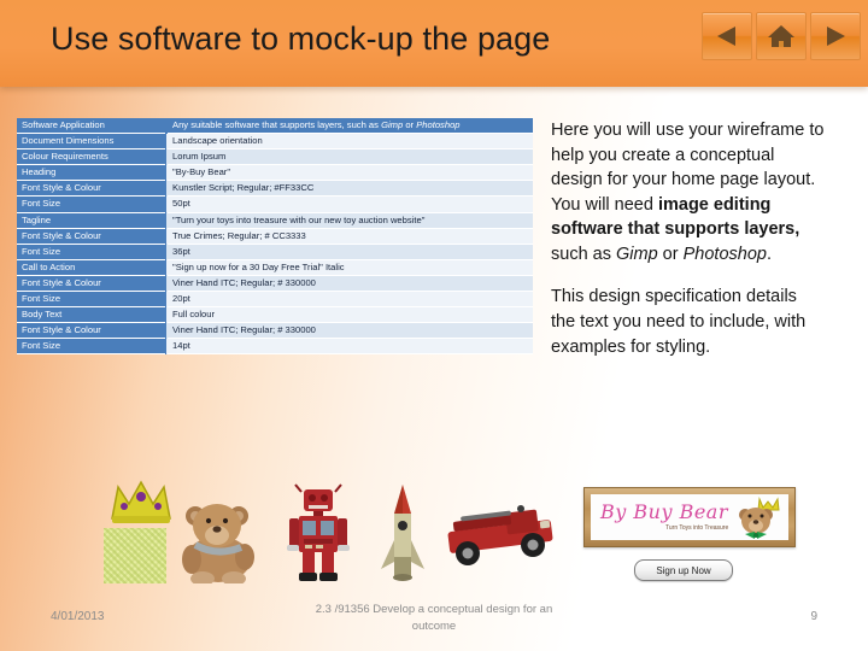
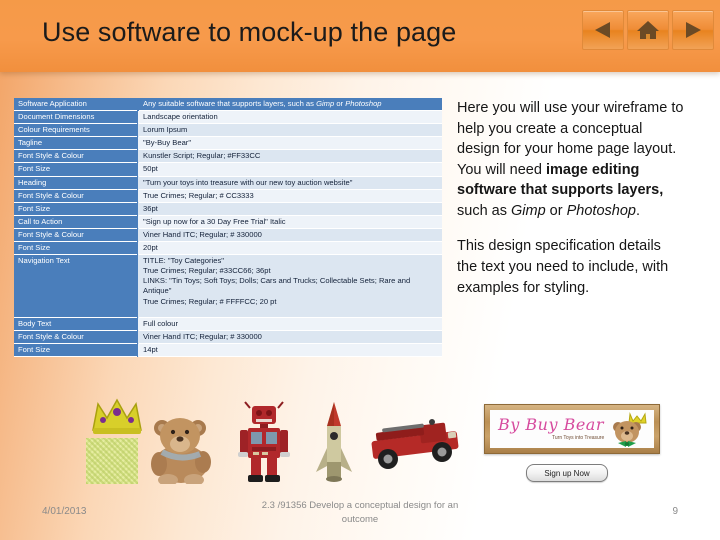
  Use software to mock-up the page
  Software Application	Any suitable software that supports layers, such as Gimp or Photoshop
  Document Dimensions	Landscape orientation
  Colour Requirements	Lorum Ipsum
- Heading	"By-Buy Bear"
+ Tagline	"By-Buy Bear"
  Font Style & Colour	Kunstler Script; Regular; #FF33CC
  Font Size	50pt
- Tagline	"Turn your toys into treasure with our new toy auction website"
+ Heading	"Turn your toys into treasure with our new toy auction website"
  Font Style & Colour	True Crimes; Regular; # CC3333
  Font Size	36pt
  Call to Action	"Sign up now for a 30 Day Free Trial" Italic
  Font Style & Colour	Viner Hand ITC; Regular; # 330000
  Font Size	20pt
+ Navigation Text	TITLE: "Toy Categories" True Crimes; Regular; #33CC66; 36pt LINKS: "Tin Toys; Soft Toys; Dolls; Cars and Trucks; Collectable Sets; Rare and Antique" True Crimes; Regular; # FFFFCC; 20 pt
  Body Text	Full colour
  Font Style & Colour	Viner Hand ITC; Regular; # 330000
  Font Size	14pt
  Here you will use your wireframe to help you create a conceptual design for your home page layout. You will need image editing software that supports layers, such as Gimp or Photoshop.
  This design specification details the text you need to include, with examples for styling.
  By Buy Bear
  Sign up Now
  4/01/2013
  2.3 /91356 Develop a conceptual design for an outcome
  9
